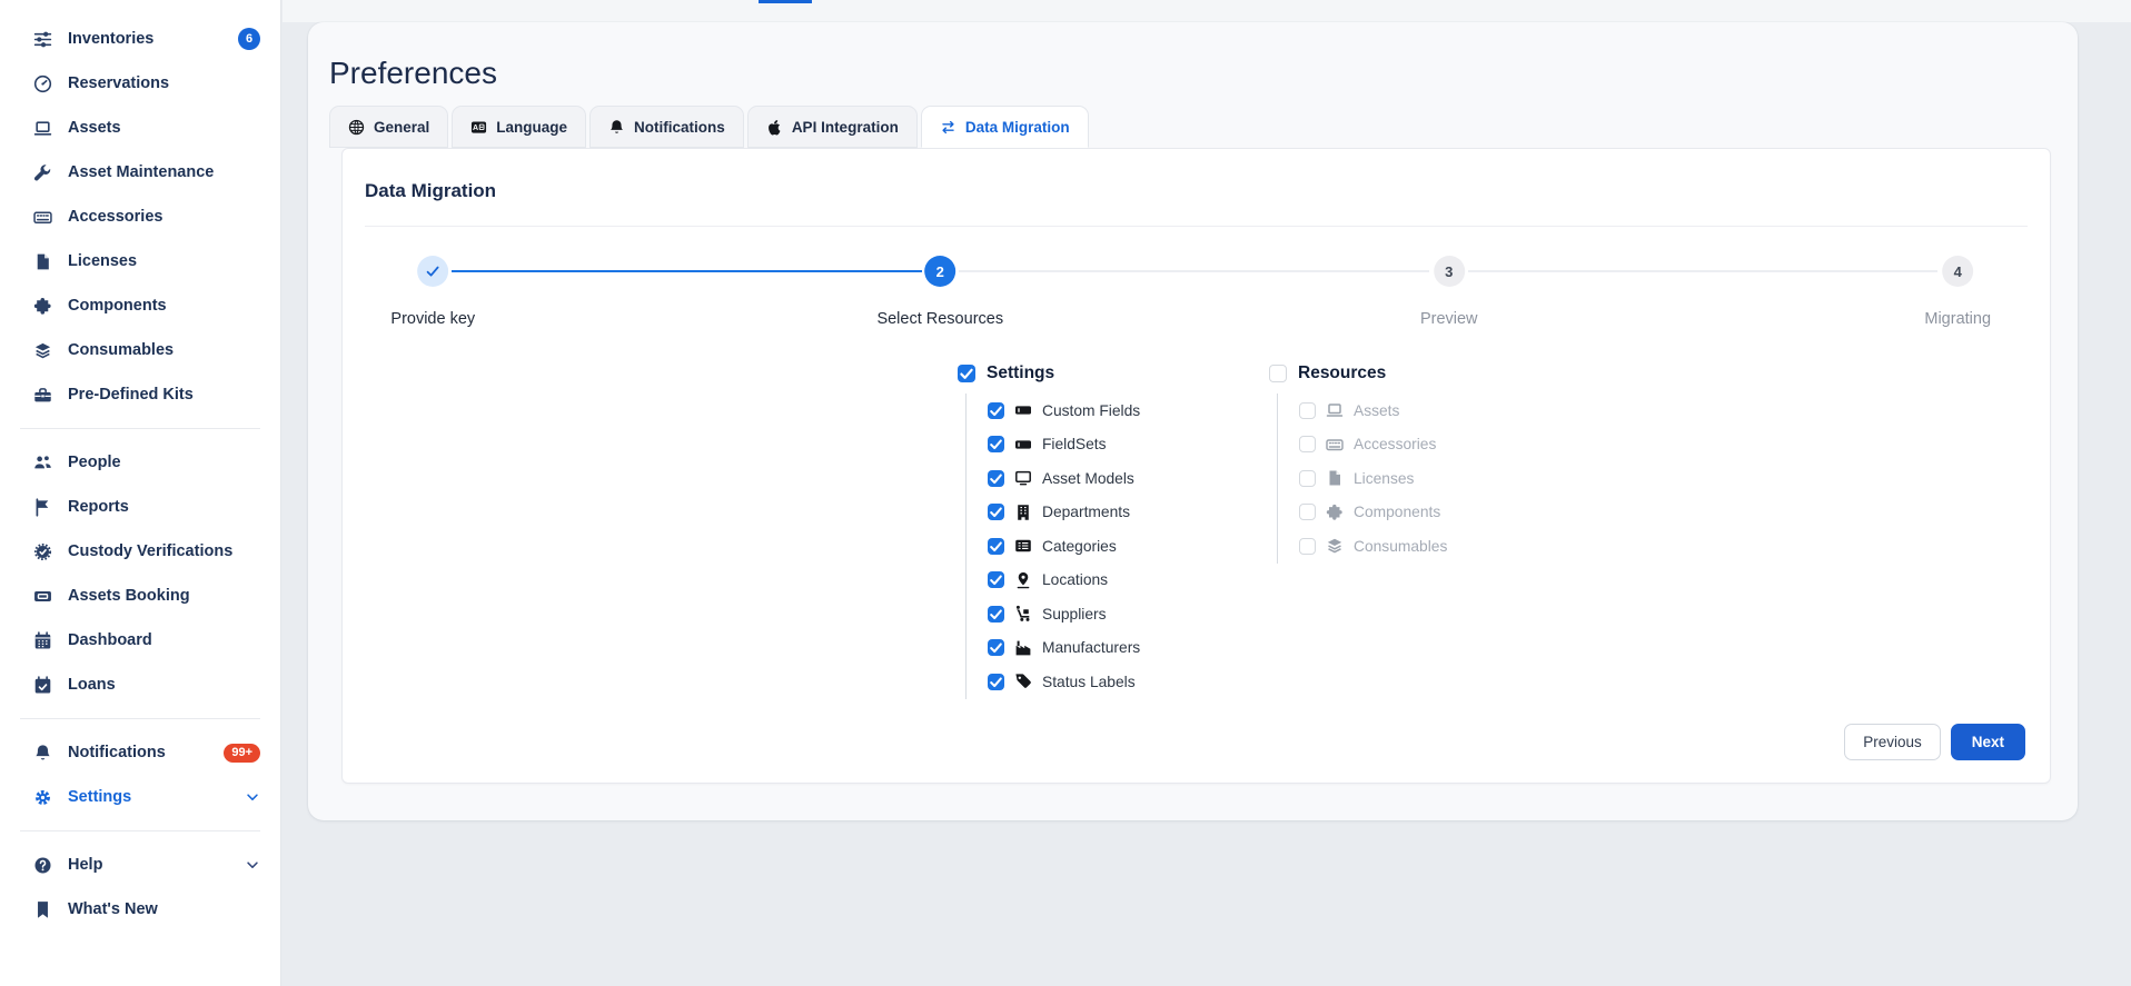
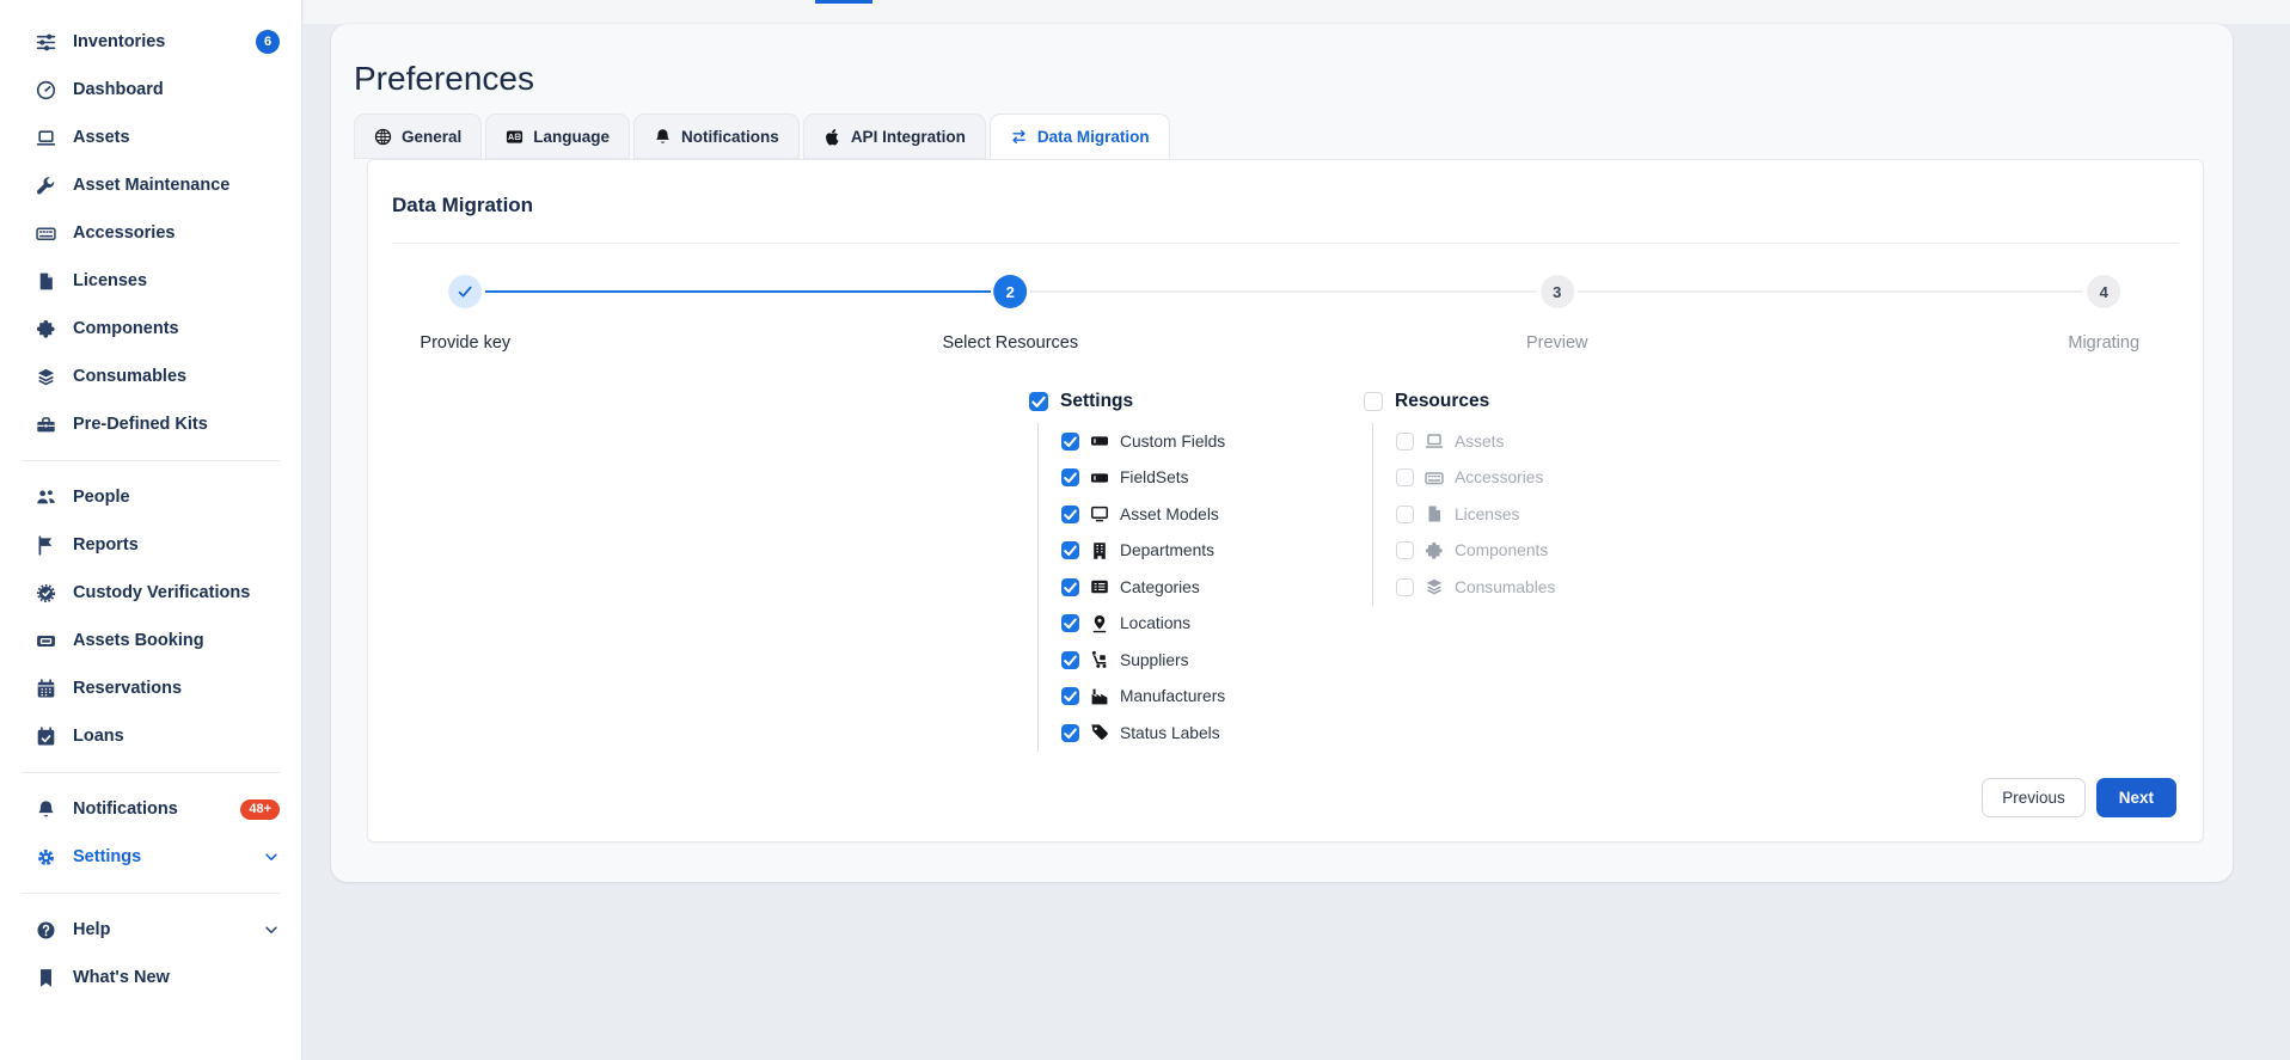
  Inventories
  6
- Reservations
+ Dashboard
  Assets
  Asset Maintenance
  Accessories
  Licenses
  Components
  Consumables
  Pre-Defined Kits
  People
  Reports
  Custody Verifications
  Assets Booking
- Dashboard
+ Reservations
  Loans
  Notifications
- 99+
+ 48+
  Settings
  Help
  What's New
  Preferences
  General
  Language
  Notifications
  API Integration
  Data Migration
  Data Migration
  Provide key
  2
  Select Resources
  3
  Preview
  4
  Migrating
  Settings
  Custom Fields
  FieldSets
  Asset Models
  Departments
  Categories
  Locations
  Suppliers
  Manufacturers
  Status Labels
  Resources
  Assets
  Accessories
  Licenses
  Components
  Consumables
  Previous
  Next
